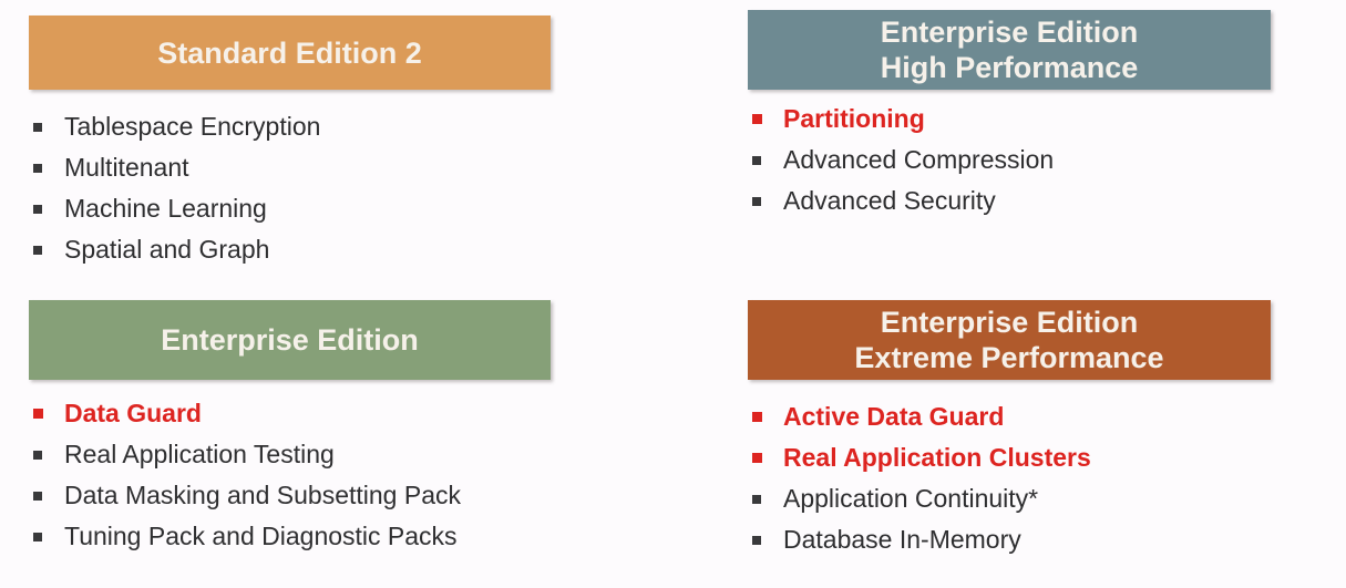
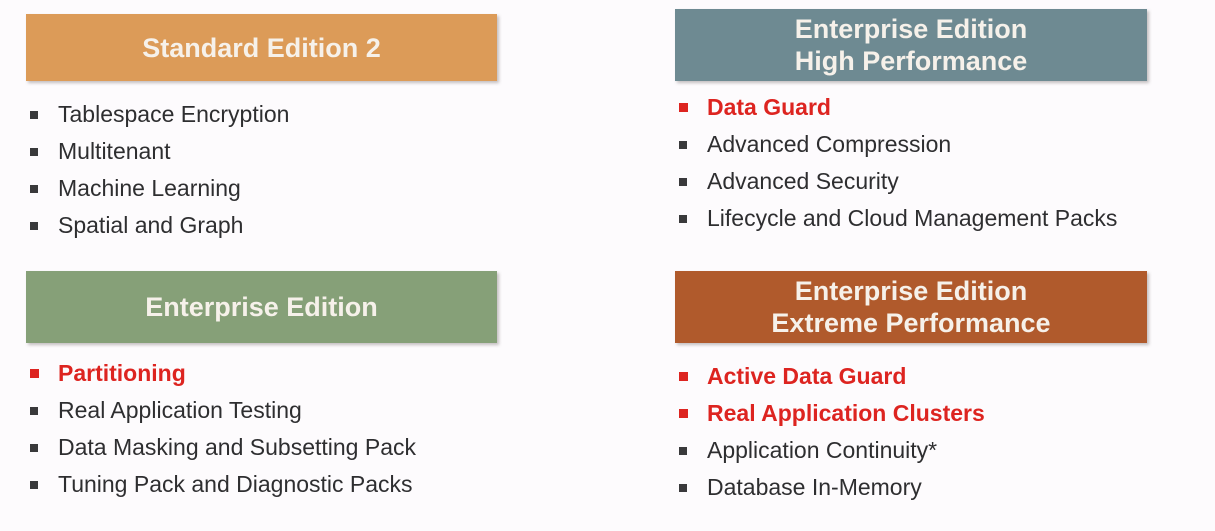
  Standard Edition 2
  Tablespace Encryption
  Multitenant
  Machine Learning
  Spatial and Graph
  Enterprise Edition
  High Performance
- Partitioning
+ Data Guard
  Advanced Compression
  Advanced Security
+ Lifecycle and Cloud Management Packs
  Enterprise Edition
- Data Guard
+ Partitioning
  Real Application Testing
  Data Masking and Subsetting Pack
  Tuning Pack and Diagnostic Packs
  Enterprise Edition
  Extreme Performance
  Active Data Guard
  Real Application Clusters
  Application Continuity*
  Database In-Memory
